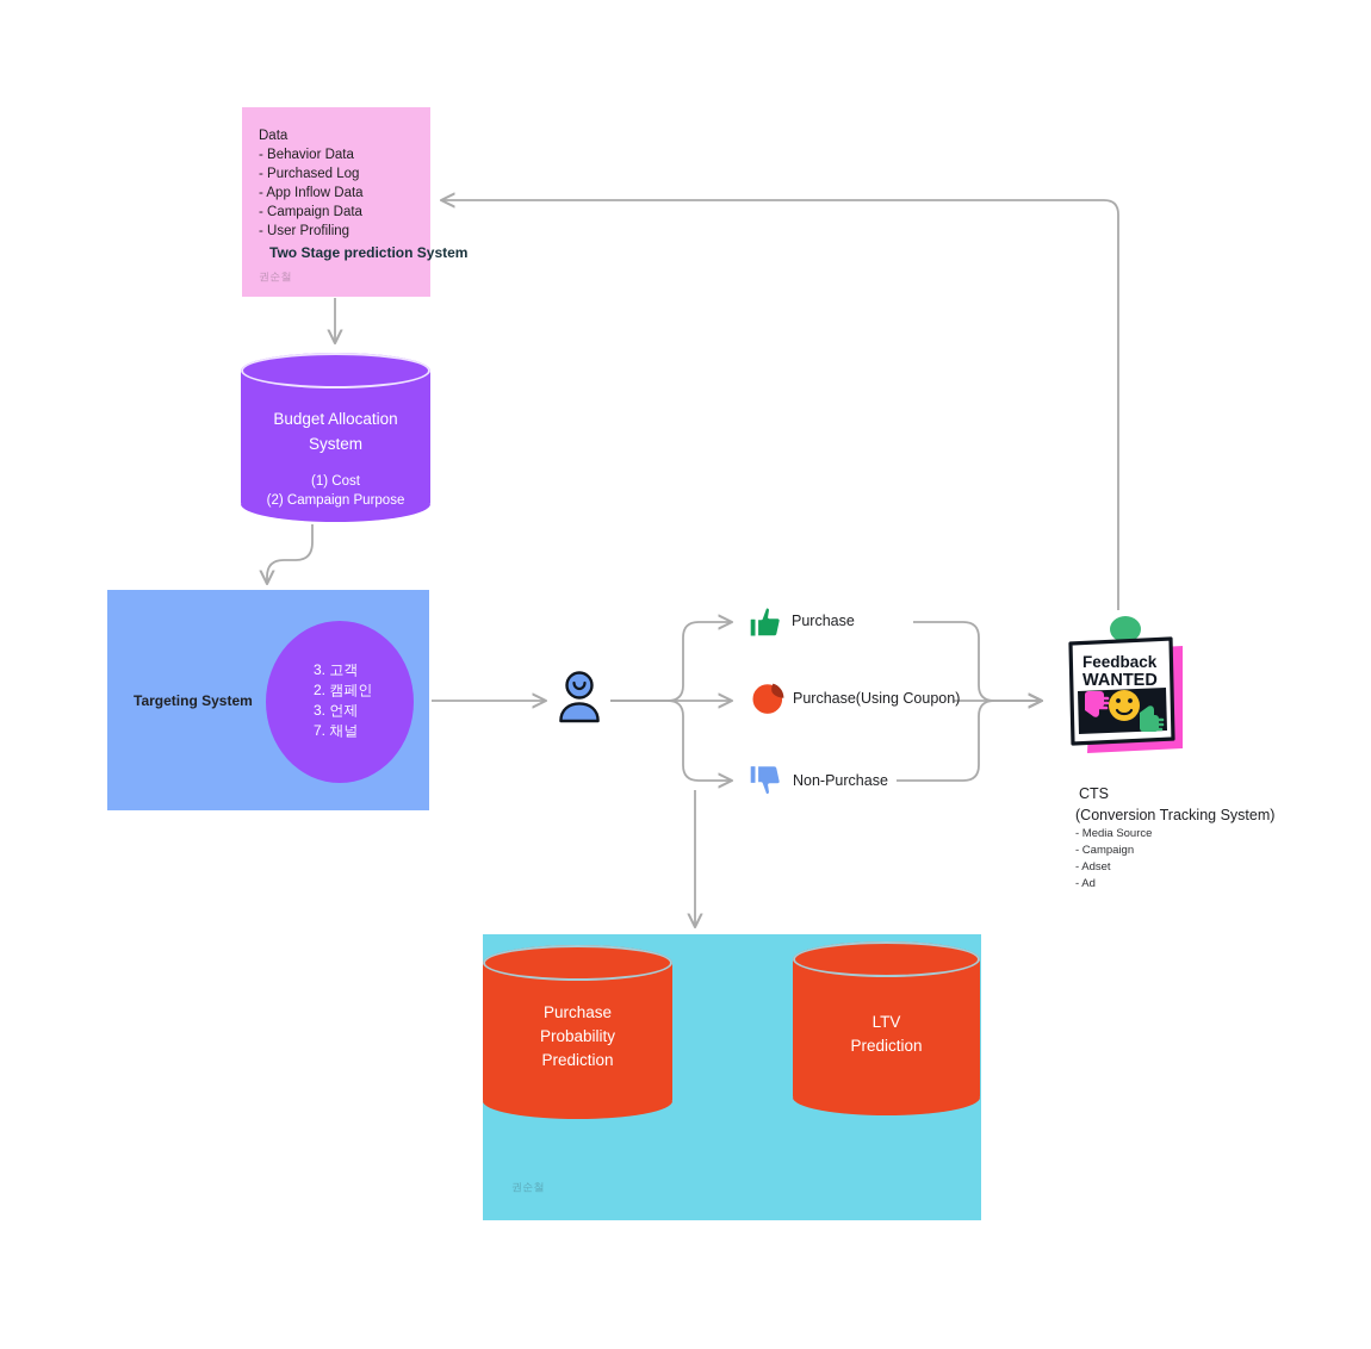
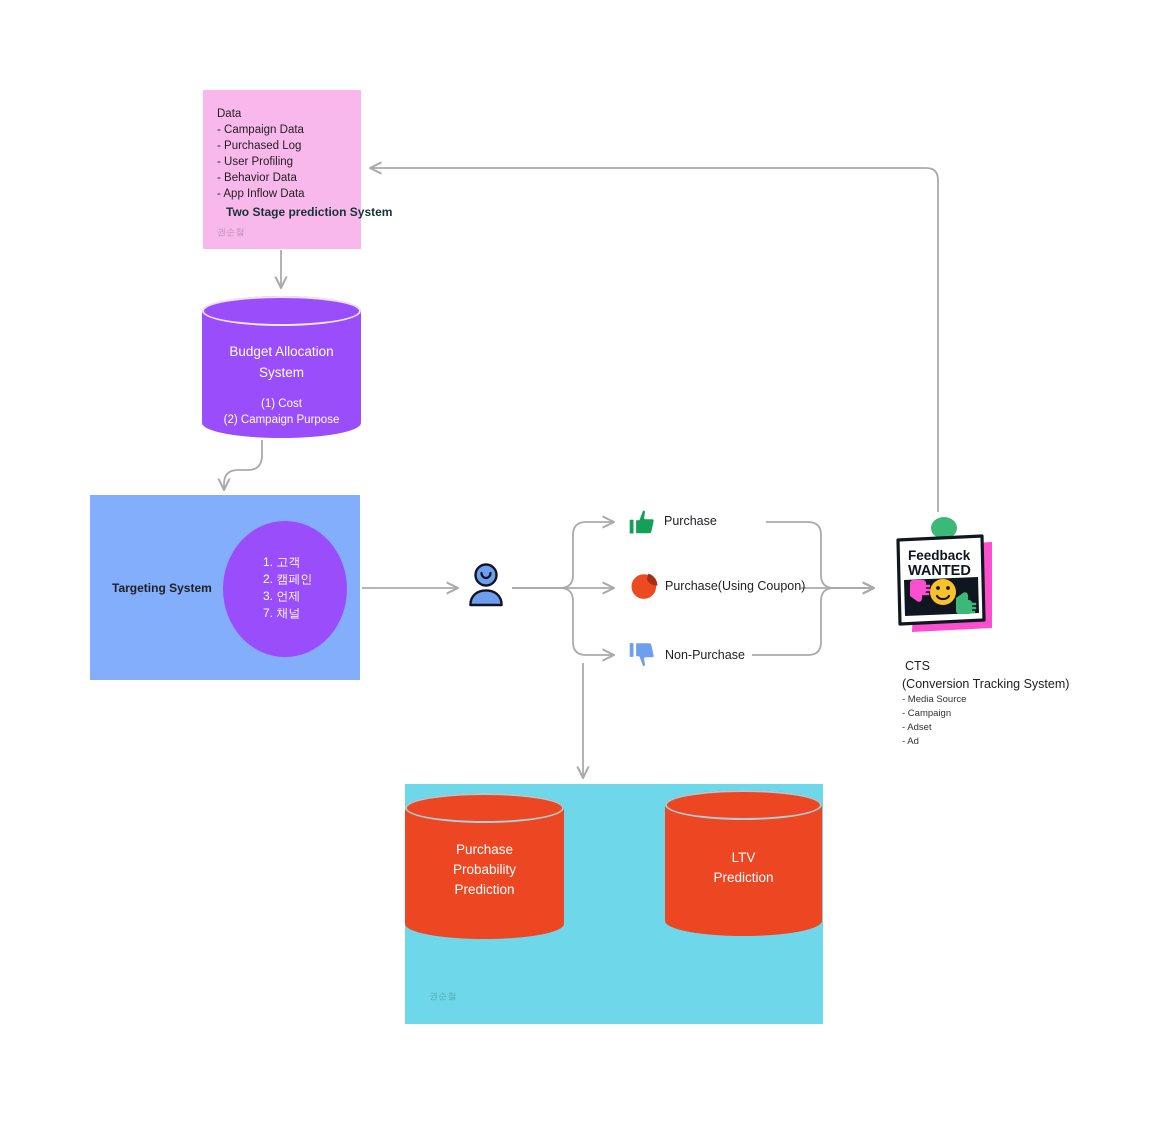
  Data
- - Behavior Data
+ - Campaign Data
  - Purchased Log
- - App Inflow Data
+ - User Profiling
- - Campaign Data
+ - Behavior Data
- - User Profiling
+ - App Inflow Data
  권순철
  Budget Allocation
  System
  (1) Cost
  (2) Campaign Purpose
  Targeting System
- 3. 고객
+ 1. 고객
  2. 캠페인
  3. 언제
  7. 채널
  Purchase
  Purchase(Using Coupon)
  Non-Purchase
  Feedback
  WANTED
  CTS
  (Conversion Tracking System)
  - Media Source
  - Campaign
  - Adset
  - Ad
  권순철
  Two Stage prediction System
  Purchase
  Probability
  Prediction
  LTV
  Prediction
